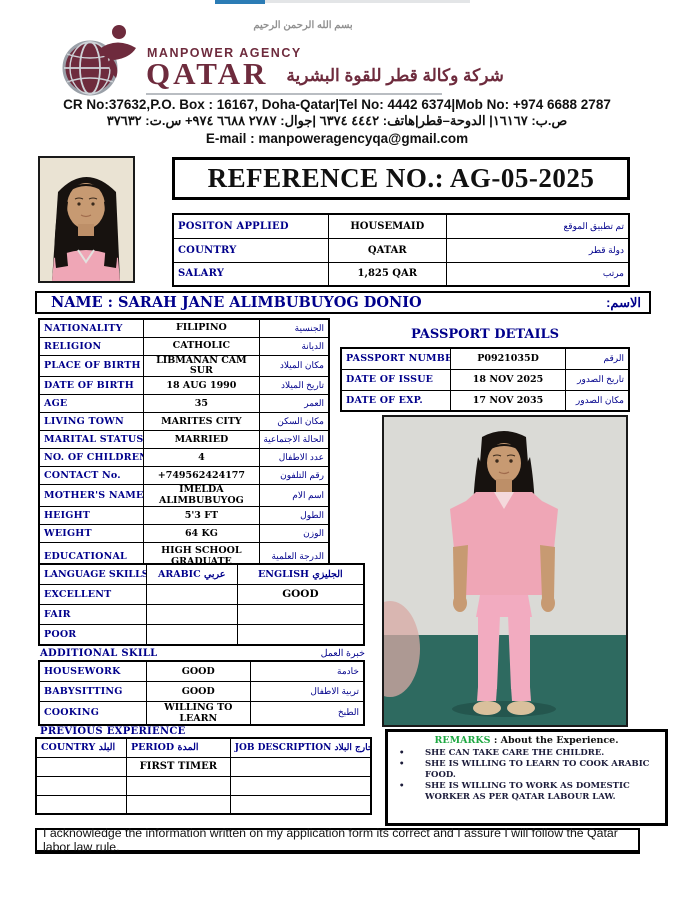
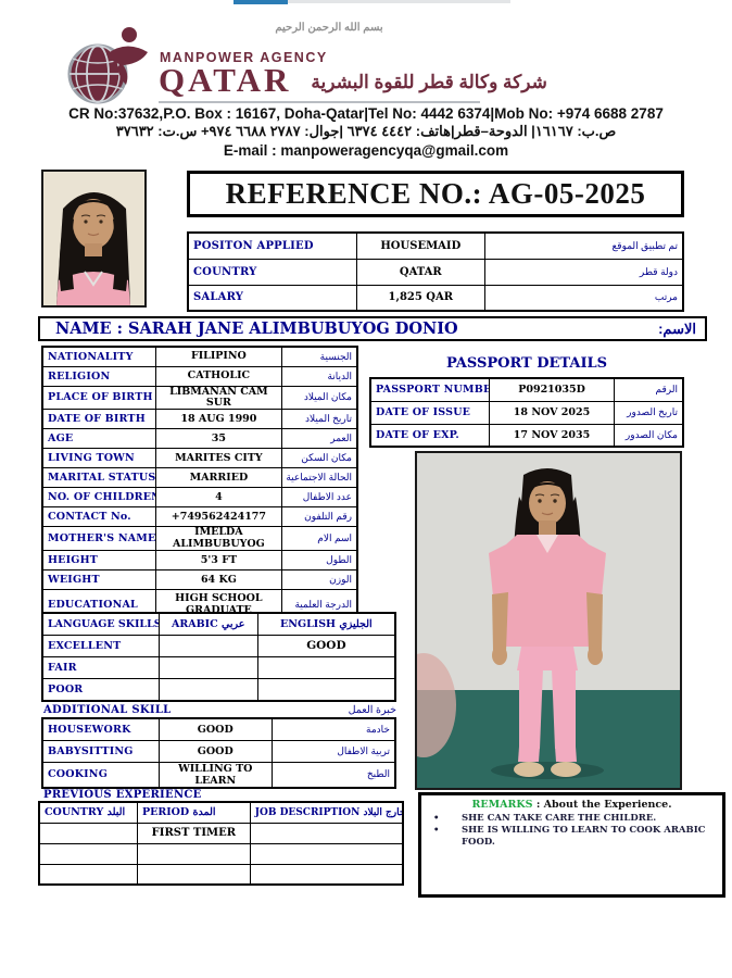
  بسم الله الرحمن الرحيم
  MANPOWER AGENCY
  QATAR
  شركة وكالة قطر للقوة البشرية
  CR No:37632,P.O. Box : 16167, Doha-Qatar|Tel No: 4442 6374|Mob No: +974 6688 2787
  ص.ب: ١٦١٦٧| الدوحة–قطر|هاتف: ٤٤٤٢ ٦٣٧٤ |جوال: ٢٧٨٧ ٦٦٨٨ ٩٧٤+ س.ت: ٣٧٦٣٢
  E-mail : manpoweragencyqa@gmail.com
  REFERENCE NO.: AG-05-2025
  POSITON APPLIED	HOUSEMAID	تم تطبيق الموقع
  COUNTRY	QATAR	دولة قطر
  SALARY	1,825 QAR	مرتب
  NAME : SARAH JANE ALIMBUBUYOG DONIO
  الاسم:
  NATIONALITY	FILIPINO	الجنسية
  RELIGION	CATHOLIC	الديانة
  PLACE OF BIRTH	LIBMANAN CAM SUR	مكان الميلاد
  DATE OF BIRTH	18 AUG 1990	تاريخ الميلاد
  AGE	35	العمر
  LIVING TOWN	MARITES CITY	مكان السكن
  MARITAL STATUS	MARRIED	الحالة الاجتماعية
  NO. OF CHILDRE	4	عدد الاطفال
  CONTACT No.	+749562424177	رقم التلفون
  MOTHER'S NAME	IMELDA ALIMBUBUYOG	اسم الام
  HEIGHT	5'3 FT	الطول
  WEIGHT	64 KG	الوزن
  EDUCATIONAL	HIGH SCHOOL GRADUATE	الدرجة العلمية
  PASSPORT DETAILS
  PASSPORT NUMBE	P0921035D	الرقم
  DATE OF ISSUE	18 NOV 2025	تاريخ الصدور
  DATE OF EXP.	17 NOV 2035	مكان الصدور
  LANGUAGE SKILLS	ARABIC عربي	ENGLISH الجليزي
  EXCELLENT		GOOD
  FAIR
  POOR
  ADDITIONAL SKILL
  خبرة العمل
  HOUSEWORK	GOOD	خادمة
  BABYSITTING	GOOD	تربية الاطفال
  COOKING	WILLING TO LEARN	الطبخ
  PREVIOUS EXPERIENCE
  COUNTRY البلد	PERIOD المدة	JOB DESCRIPTION خارج البلاد
  	FIRST TIMER
  REMARKS : About the Experience.
  SHE CAN TAKE CARE THE CHILDRE.
  SHE IS WILLING TO LEARN TO COOK ARABIC FOOD.
- SHE IS WILLING TO WORK AS DOMESTIC WORKER AS PER QATAR LABOUR LAW.
- I acknowledge the information written on my application form its correct and I assure I will follow the Qatar labor law rule.
